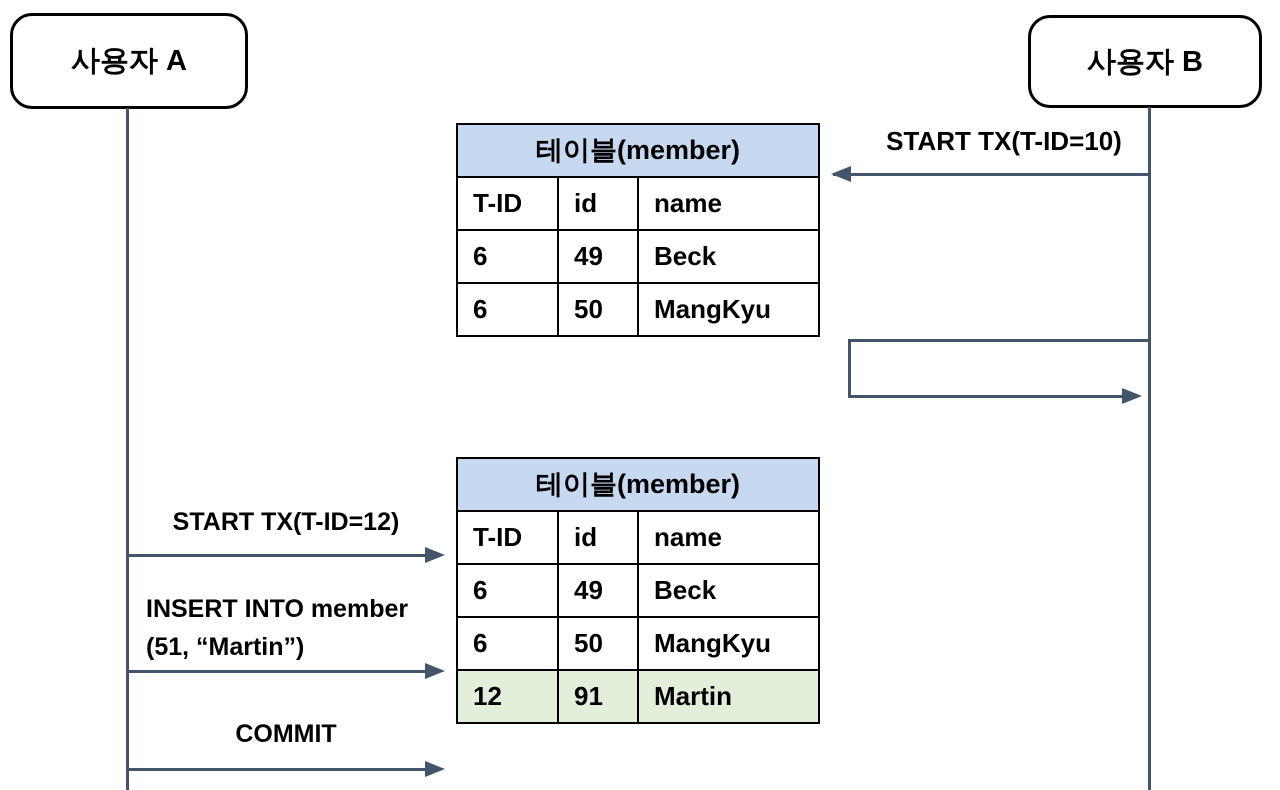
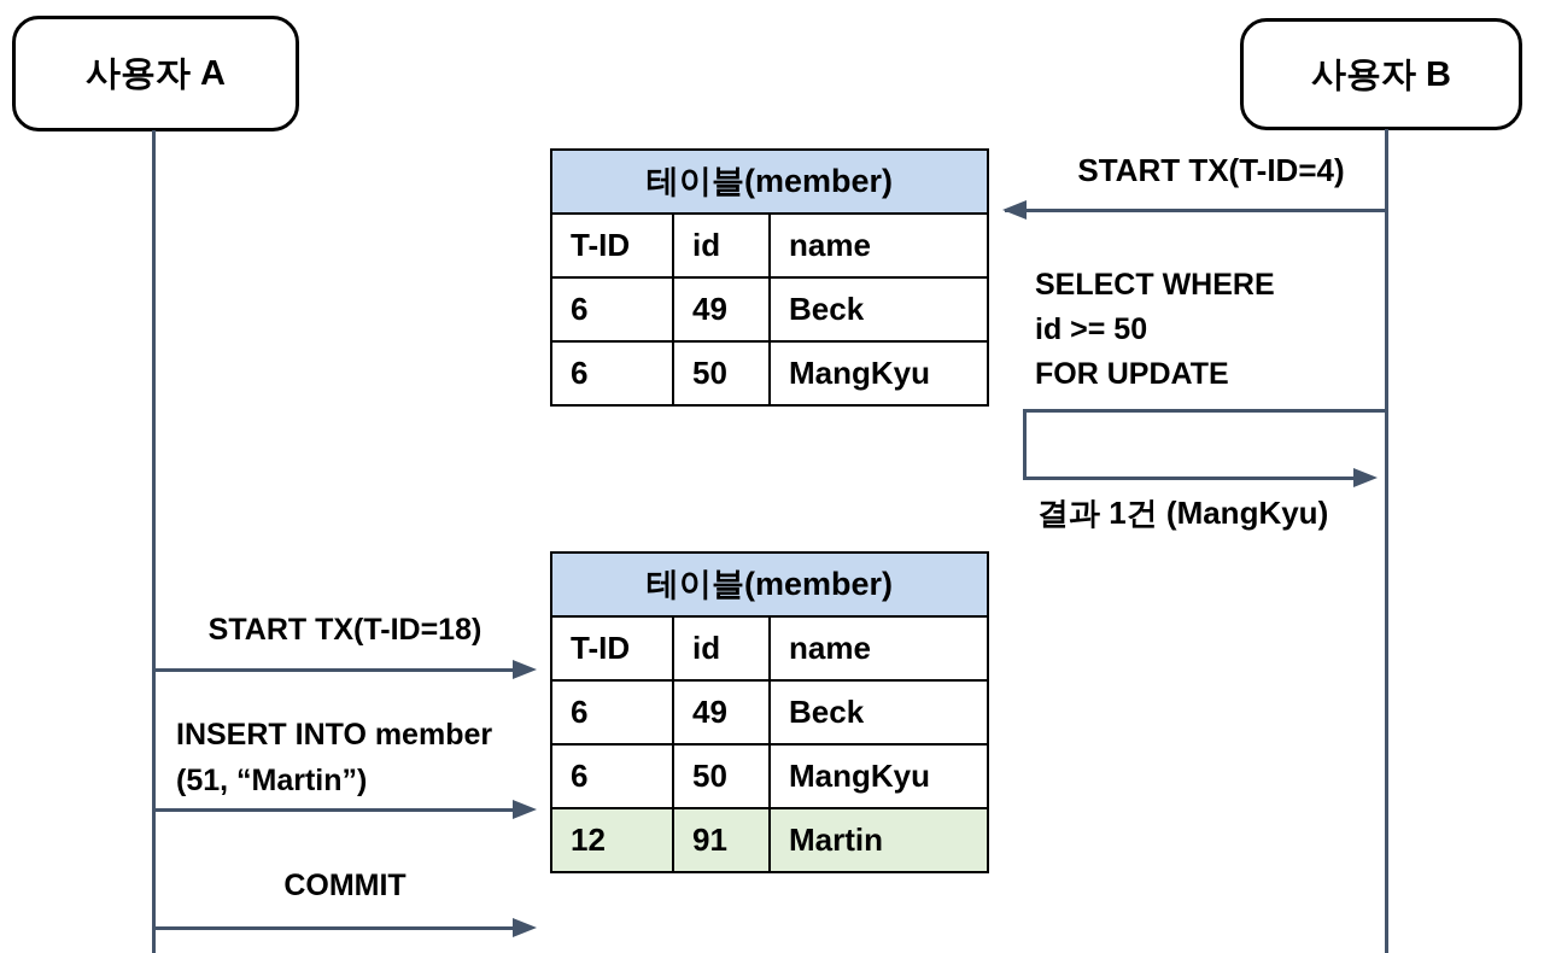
  사용자 A
  사용자 B
  테이블(member)
  T-ID	id	name
  6	49	Beck
  6	50	MangKyu
  테이블(member)
  T-ID	id	name
  6	49	Beck
  6	50	MangKyu
  12	91	Martin
- START TX(T-ID=10)
+ START TX(T-ID=4)
+ SELECT WHERE
+ id >= 50
+ FOR UPDATE
+ 결과 1건 (MangKyu)
- START TX(T-ID=12)
+ START TX(T-ID=18)
  INSERT INTO member
  (51, “Martin”)
  COMMIT
